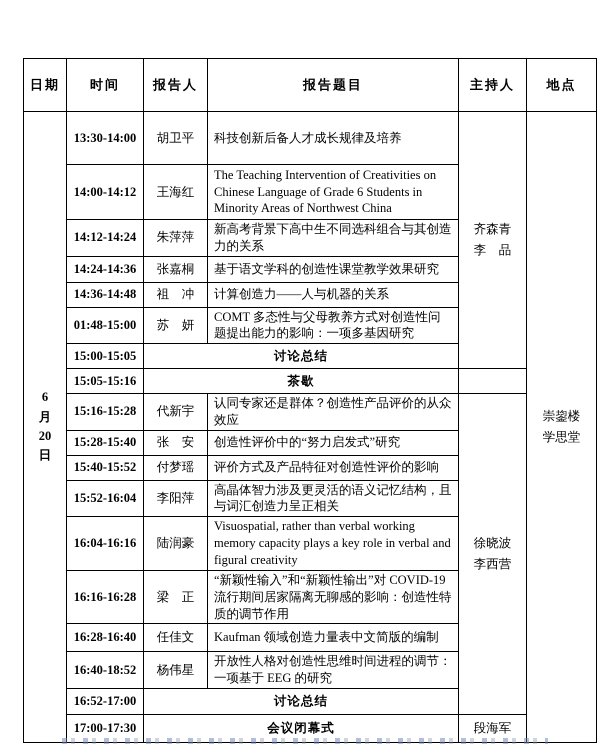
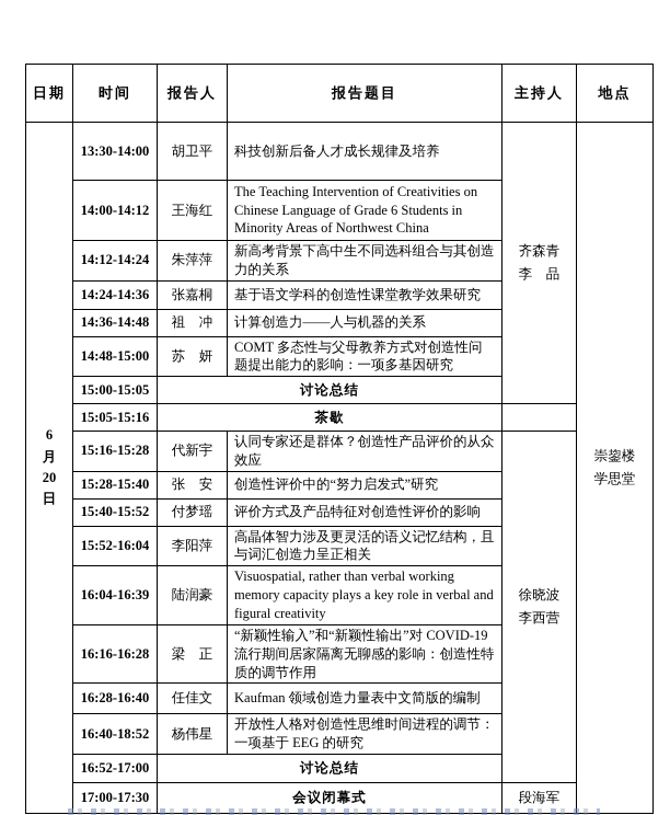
  日期	时间	报告人	报告题目	主持人	地点
  6 月 20 日	13:30-14:00	胡卫平	科技创新后备人才成长规律及培养	齐森青 李 品	崇鋆楼 学思堂
  14:00-14:12	王海红	The Teaching Intervention of Creativities on Chinese Language of Grade 6 Students in Minority Areas of Northwest China
  14:12-14:24	朱萍萍	新高考背景下高中生不同选科组合与其创造力的关系
  14:24-14:36	张嘉桐	基于语文学科的创造性课堂教学效果研究
  14:36-14:48	祖 冲	计算创造力——人与机器的关系
- 01:48-15:00	苏 妍	COMT 多态性与父母教养方式对创造性问题提出能力的影响：一项多基因研究
+ 14:48-15:00	苏 妍	COMT 多态性与父母教养方式对创造性问题提出能力的影响：一项多基因研究
  15:00-15:05	讨论总结
  15:05-15:16	茶歇
  15:16-15:28	代新宇	认同专家还是群体？创造性产品评价的从众效应	徐晓波 李西营
  15:28-15:40	张 安	创造性评价中的“努力启发式”研究
  15:40-15:52	付梦瑶	评价方式及产品特征对创造性评价的影响
  15:52-16:04	李阳萍	高晶体智力涉及更灵活的语义记忆结构，且与词汇创造力呈正相关
- 16:04-16:16	陆润豪	Visuospatial, rather than verbal working memory capacity plays a key role in verbal and figural creativity
+ 16:04-16:39	陆润豪	Visuospatial, rather than verbal working memory capacity plays a key role in verbal and figural creativity
  16:16-16:28	梁 正	“新颖性输入”和“新颖性输出”对 COVID-19 流行期间居家隔离无聊感的影响：创造性特质的调节作用
  16:28-16:40	任佳文	Kaufman 领域创造力量表中文简版的编制
  16:40-18:52	杨伟星	开放性人格对创造性思维时间进程的调节：一项基于 EEG 的研究
  16:52-17:00	讨论总结
  17:00-17:30	会议闭幕式	段海军
